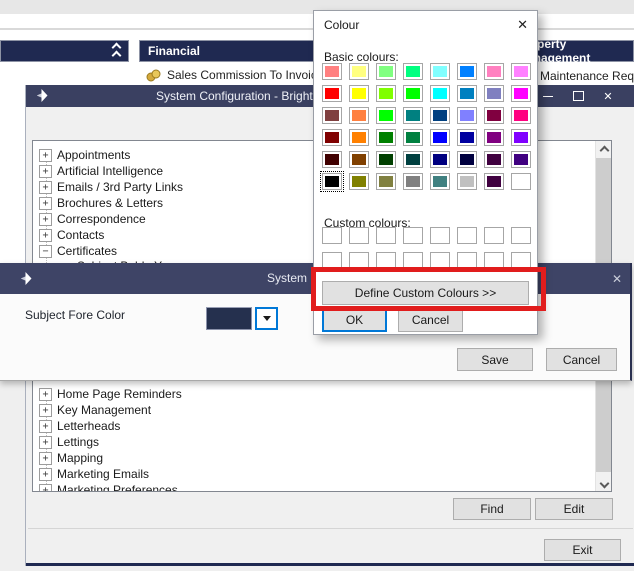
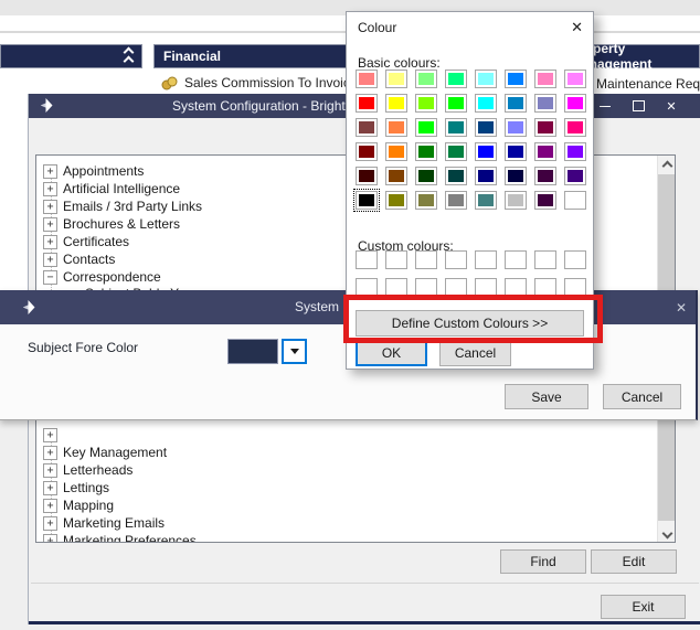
  Financial
  Sales Commission To Invoi
  Maintenance Req
  System Configuration - Bright
  ✕
  +
  Appointments
  +
  Artificial Intelligence
  +
  Emails / 3rd Party Links
  +
  Brochures & Letters
  +
- Correspondence
+ Certificates
  +
  Contacts
  −
- Certificates
+ Correspondence
  +
- Home Page Reminders
  +
  Key Management
  +
  Letterheads
  +
  Lettings
  +
  Mapping
  +
  Marketing Emails
  +
  Marketing Preferences
  Find
  Edit
  Exit
  ✕
  Subject Fore Color
  Save
  Cancel
  Colour
  ✕
  Basic colours:
  Custom colours:
  Define Custom Colours >>
  OK
  Cancel
